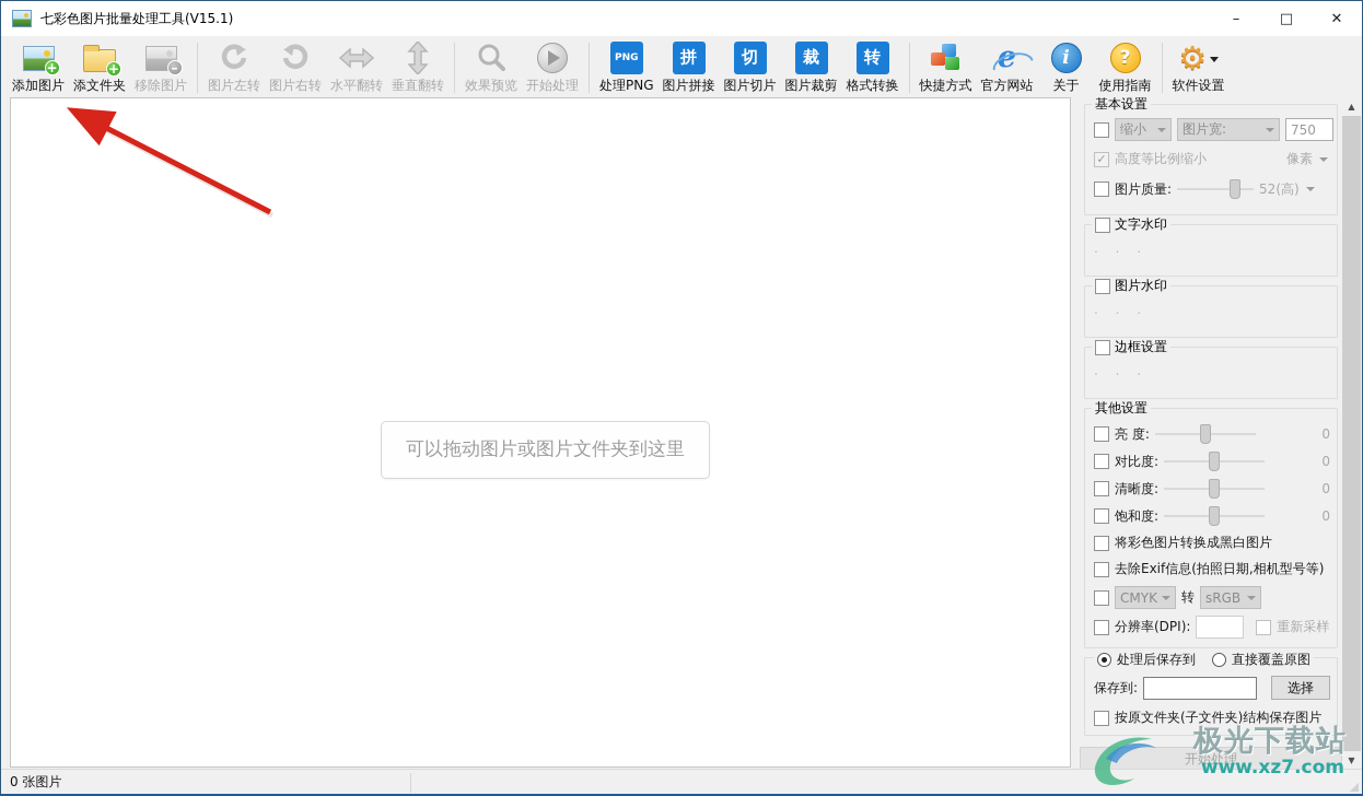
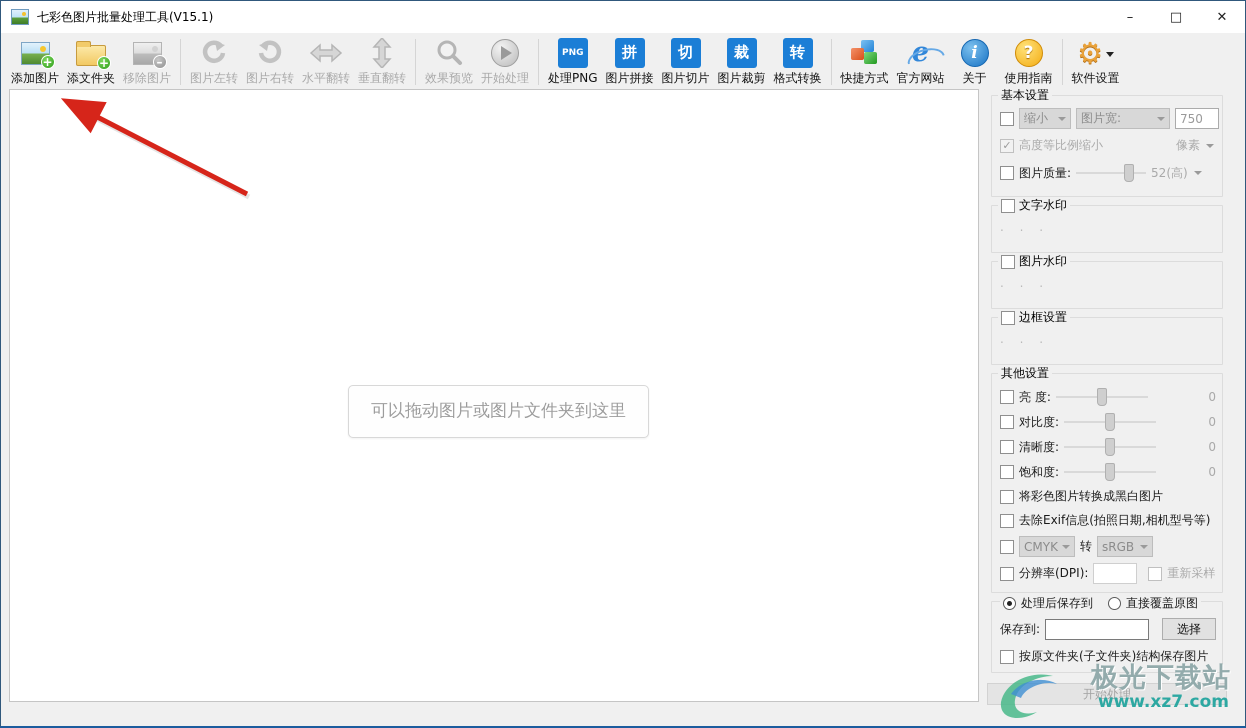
  七彩色图片批量处理工具(V15.1)
  –
  □
  ✕
  +
  添加图片
  +
  添文件夹
  –
  移除图片
  图片左转
  图片右转
  水平翻转
  垂直翻转
  效果预览
  开始处理
  PNG
  处理PNG
  拼
  图片拼接
  切
  图片切片
  裁
  图片裁剪
  转
  格式转换
  快捷方式
  e
  官方网站
  i
  关于
  ?
  使用指南
  ⚙
  软件设置
  可以拖动图片或图片文件夹到这里
  基本设置
  缩小
  图片宽:
  750
  ✓
  高度等比例缩小
  像素
  图片质量:
  52(高)
  文字水印
  . . .
  图片水印
  . . .
  边框设置
  . . .
  其他设置
  亮 度:
  0
  对比度:
  0
  清晰度:
  0
  饱和度:
  0
  将彩色图片转换成黑白图片
  去除Exif信息(拍照日期,相机型号等)
  CMYK
  转
  sRGB
  分辨率(DPI):
  重新采样
  处理后保存到
  直接覆盖原图
  保存到:
  选择
  按原文件夹(子文件夹)结构保存图片
  开始处理
- ▲
- ▼
- 0 张图片
  极光下载站
  www.xz7.com
